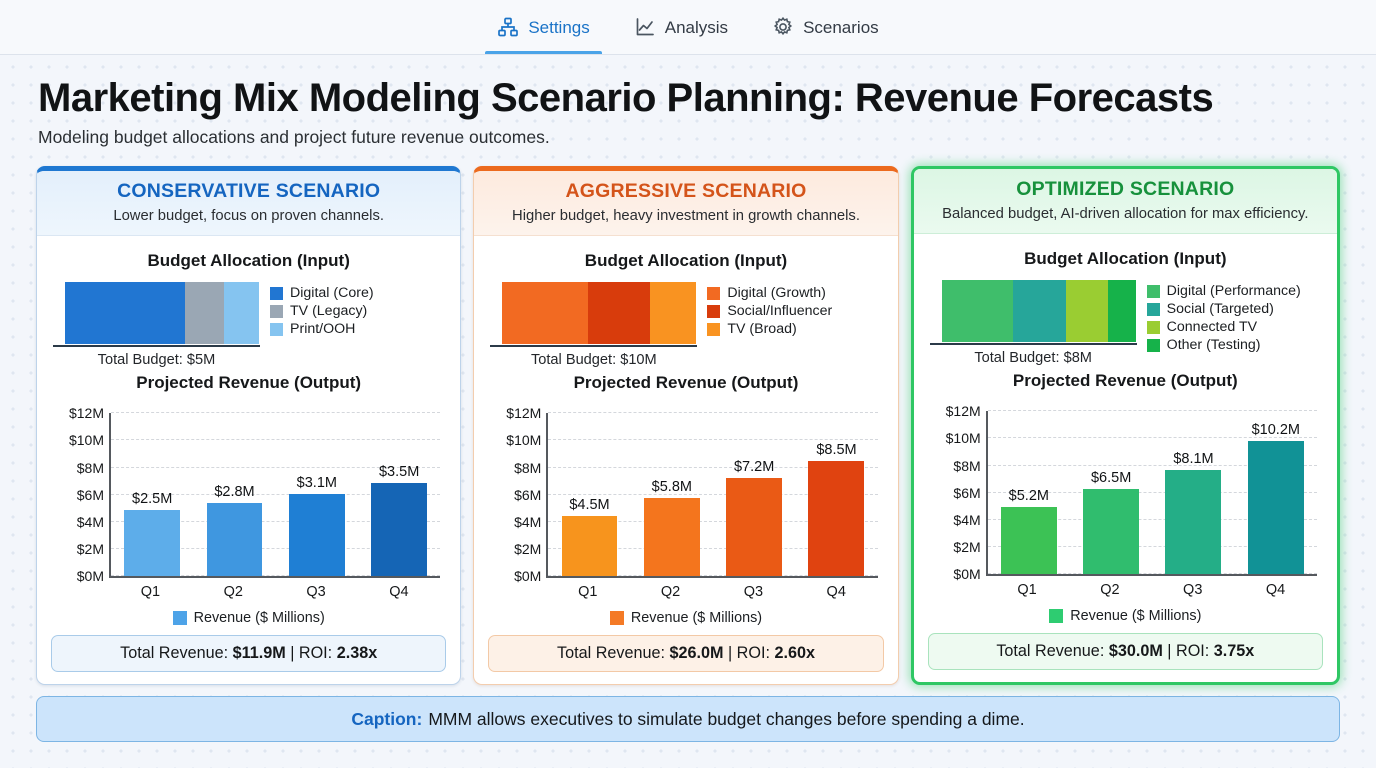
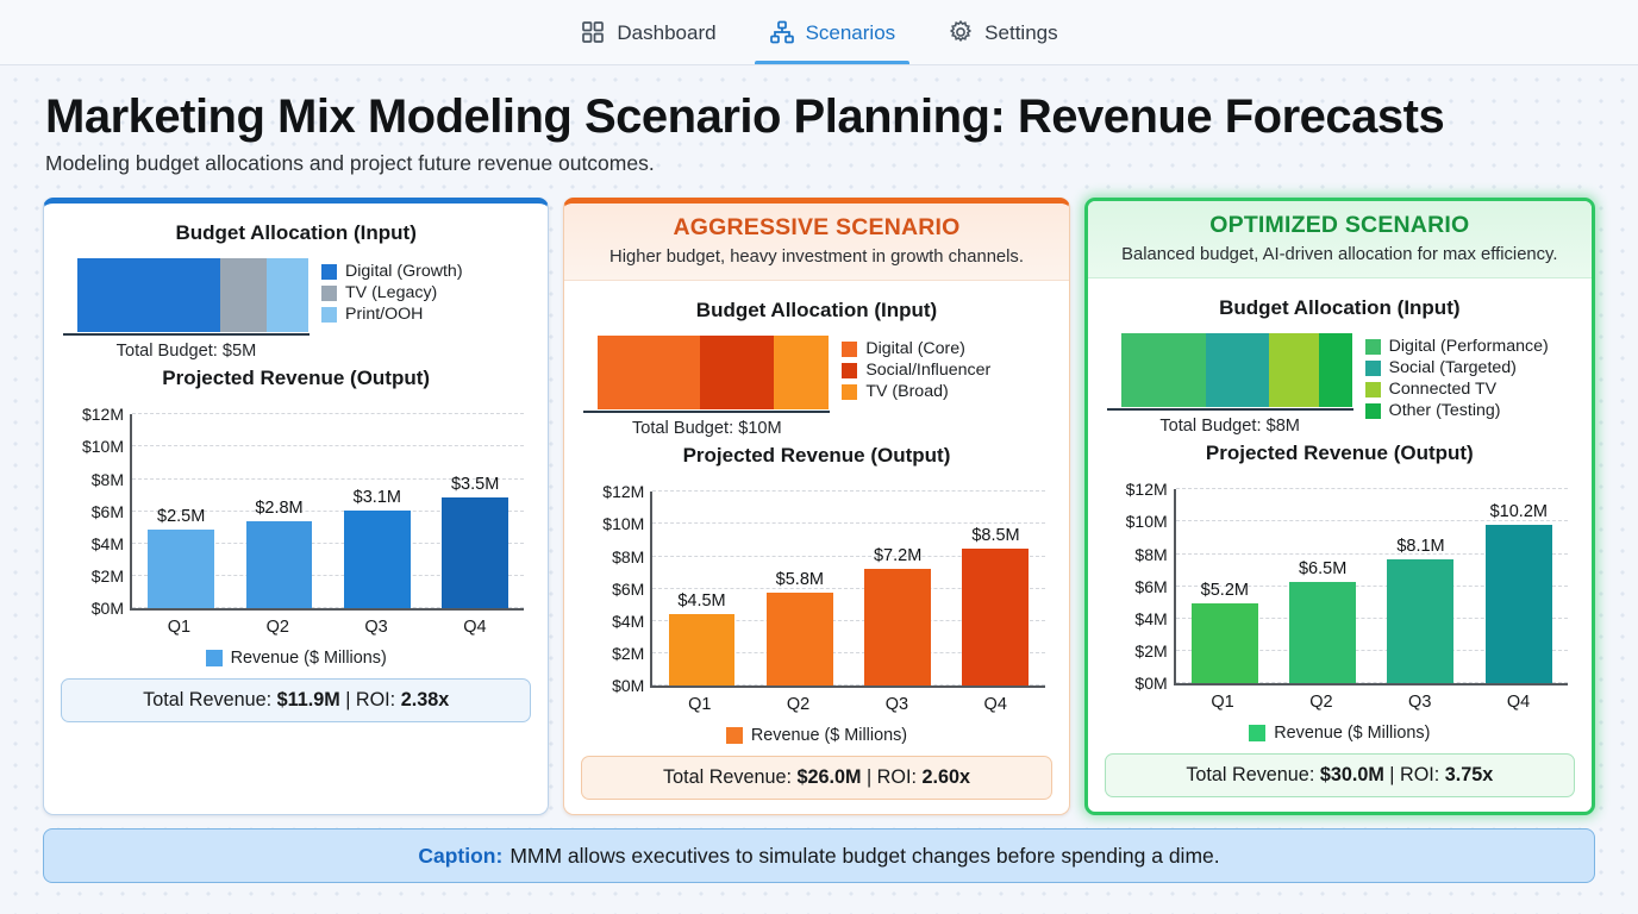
+ Dashboard
- Settings
+ Scenarios
- Analysis
- Scenarios
+ Settings
  Marketing Mix Modeling Scenario Planning: Revenue Forecasts
  Modeling budget allocations and project future revenue outcomes.
- CONSERVATIVE SCENARIO
- Lower budget, focus on proven channels.
  Budget Allocation (Input)
  Total Budget: $5M
- Digital (Core)
+ Digital (Growth)
  TV (Legacy)
  Print/OOH
  Projected Revenue (Output)
  $0M
  $2M
  $4M
  $6M
  $8M
  $10M
  $12M
  $2.5M
  $2.8M
  $3.1M
  $3.5M
  Q1
  Q2
  Q3
  Q4
  Revenue ($ Millions)
  Total Revenue: $11.9M | ROI: 2.38x
  AGGRESSIVE SCENARIO
  Higher budget, heavy investment in growth channels.
  Budget Allocation (Input)
  Total Budget: $10M
- Digital (Growth)
+ Digital (Core)
  Social/Influencer
  TV (Broad)
  Projected Revenue (Output)
  $0M
  $2M
  $4M
  $6M
  $8M
  $10M
  $12M
  $4.5M
  $5.8M
  $7.2M
  $8.5M
  Q1
  Q2
  Q3
  Q4
  Revenue ($ Millions)
  Total Revenue: $26.0M | ROI: 2.60x
  OPTIMIZED SCENARIO
  Balanced budget, AI-driven allocation for max efficiency.
  Budget Allocation (Input)
  Total Budget: $8M
  Digital (Performance)
  Social (Targeted)
  Connected TV
  Other (Testing)
  Projected Revenue (Output)
  $0M
  $2M
  $4M
  $6M
  $8M
  $10M
  $12M
  $5.2M
  $6.5M
  $8.1M
  $10.2M
  Q1
  Q2
  Q3
  Q4
  Revenue ($ Millions)
  Total Revenue: $30.0M | ROI: 3.75x
  Caption:
  MMM allows executives to simulate budget changes before spending a dime.
